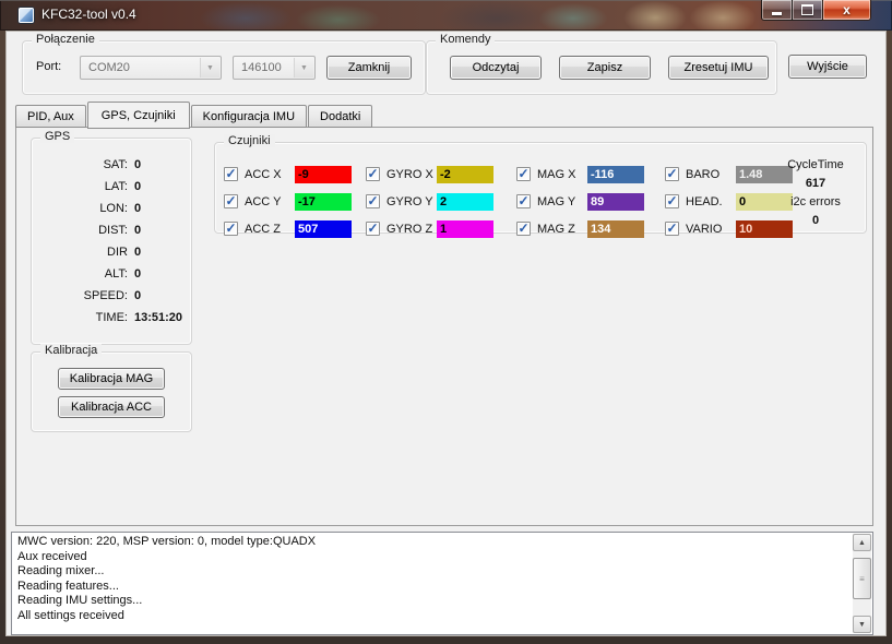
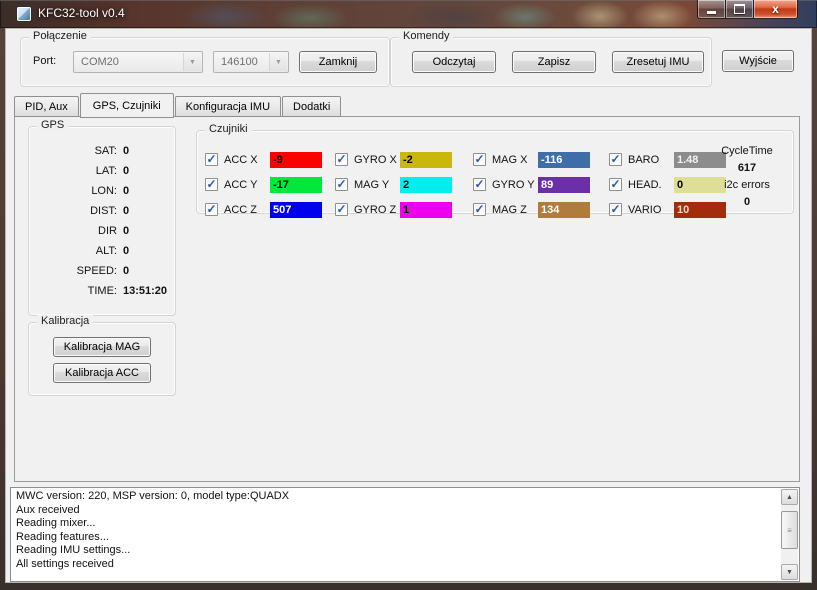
  KFC32-tool v0.4
  x
  Połączenie
  Port:
  COM20
  146100
  Zamknij
  Komendy
  Odczytaj
  Zapisz
  Zresetuj IMU
  Wyjście
  PID, Aux
  GPS, Czujniki
  Konfiguracja IMU
  Dodatki
  GPS
  SAT:
  0
  LAT:
  0
  LON:
  0
  DIST:
  0
  DIR
  0
  ALT:
  0
  SPEED:
  0
  TIME:
  13:51:20
  Kalibracja
  Kalibracja MAG
  Kalibracja ACC
  Czujniki
  ✓
  ACC X
  -9
  ✓
  ACC Y
  -17
  ✓
  ACC Z
  507
  ✓
  GYRO X
  -2
  ✓
- GYRO Y
+ MAG Y
  2
  ✓
  GYRO Z
  1
  ✓
  MAG X
  -116
  ✓
- MAG Y
+ GYRO Y
  89
  ✓
  MAG Z
  134
  ✓
  BARO
  1.48
  ✓
  HEAD.
  0
  ✓
  VARIO
  10
  CycleTime
  617
  i2c errors
  0
  MWC version: 220, MSP version: 0, model type:QUADX
  Aux received
  Reading mixer...
  Reading features...
  Reading IMU settings...
  All settings received
  ≡
